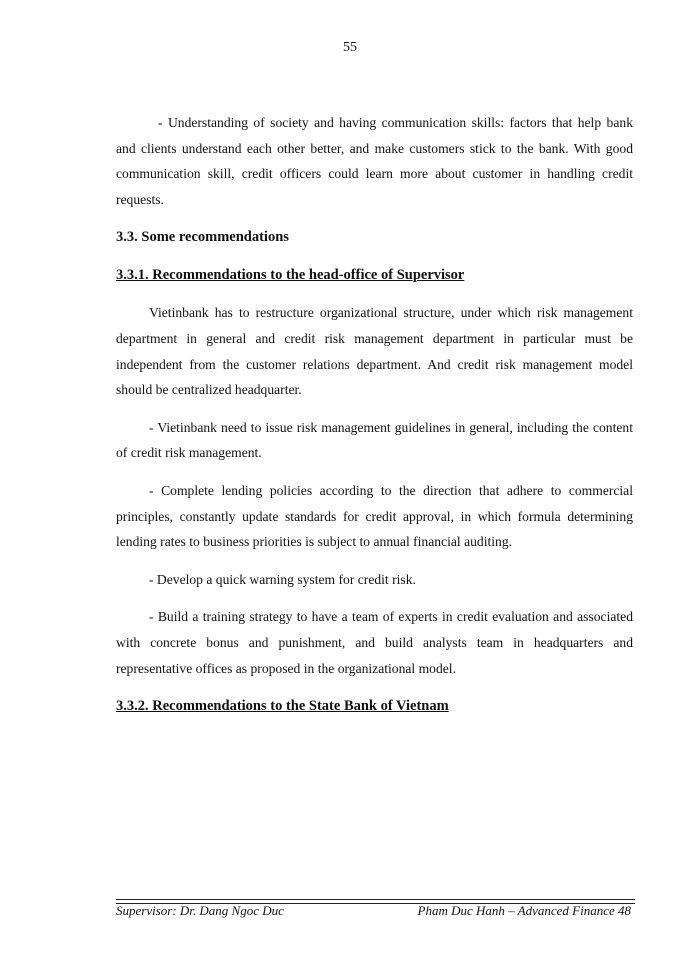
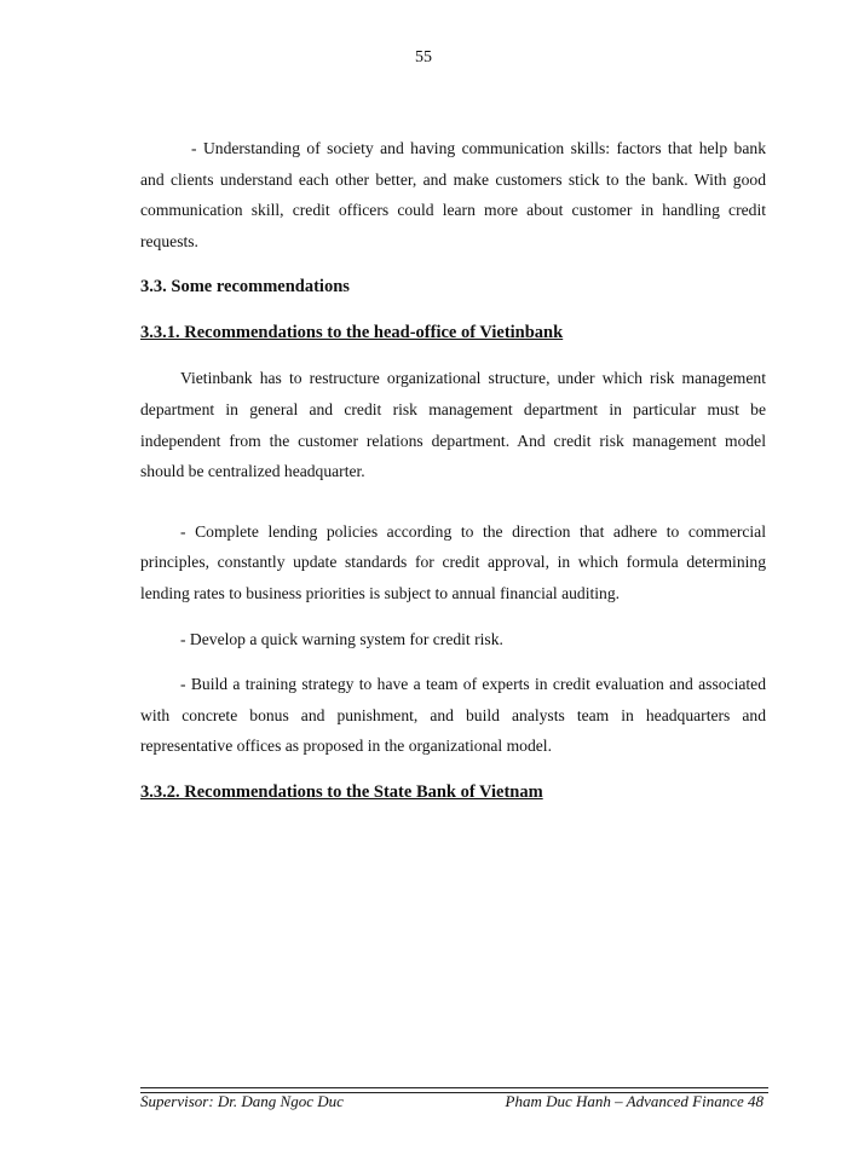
  55
  - Understanding of society and having communication skills: factors that help bank and clients understand each other better, and make customers stick to the bank. With good communication skill, credit officers could learn more about customer in handling credit requests.
  3.3. Some recommendations
- 3.3.1. Recommendations to the head-office of Supervisor
+ 3.3.1. Recommendations to the head-office of Vietinbank
  Vietinbank has to restructure organizational structure, under which risk management department in general and credit risk management department in particular must be independent from the customer relations department. And credit risk management model should be centralized headquarter.
- - Vietinbank need to issue risk management guidelines in general, including the content of credit risk management.
  - Complete lending policies according to the direction that adhere to commercial principles, constantly update standards for credit approval, in which formula determining lending rates to business priorities is subject to annual financial auditing.
  - Develop a quick warning system for credit risk.
  - Build a training strategy to have a team of experts in credit evaluation and associated with concrete bonus and punishment, and build analysts team in headquarters and representative offices as proposed in the organizational model.
  3.3.2. Recommendations to the State Bank of Vietnam
  Supervisor: Dr. Dang Ngoc Duc
  Pham Duc Hanh – Advanced Finance 48
